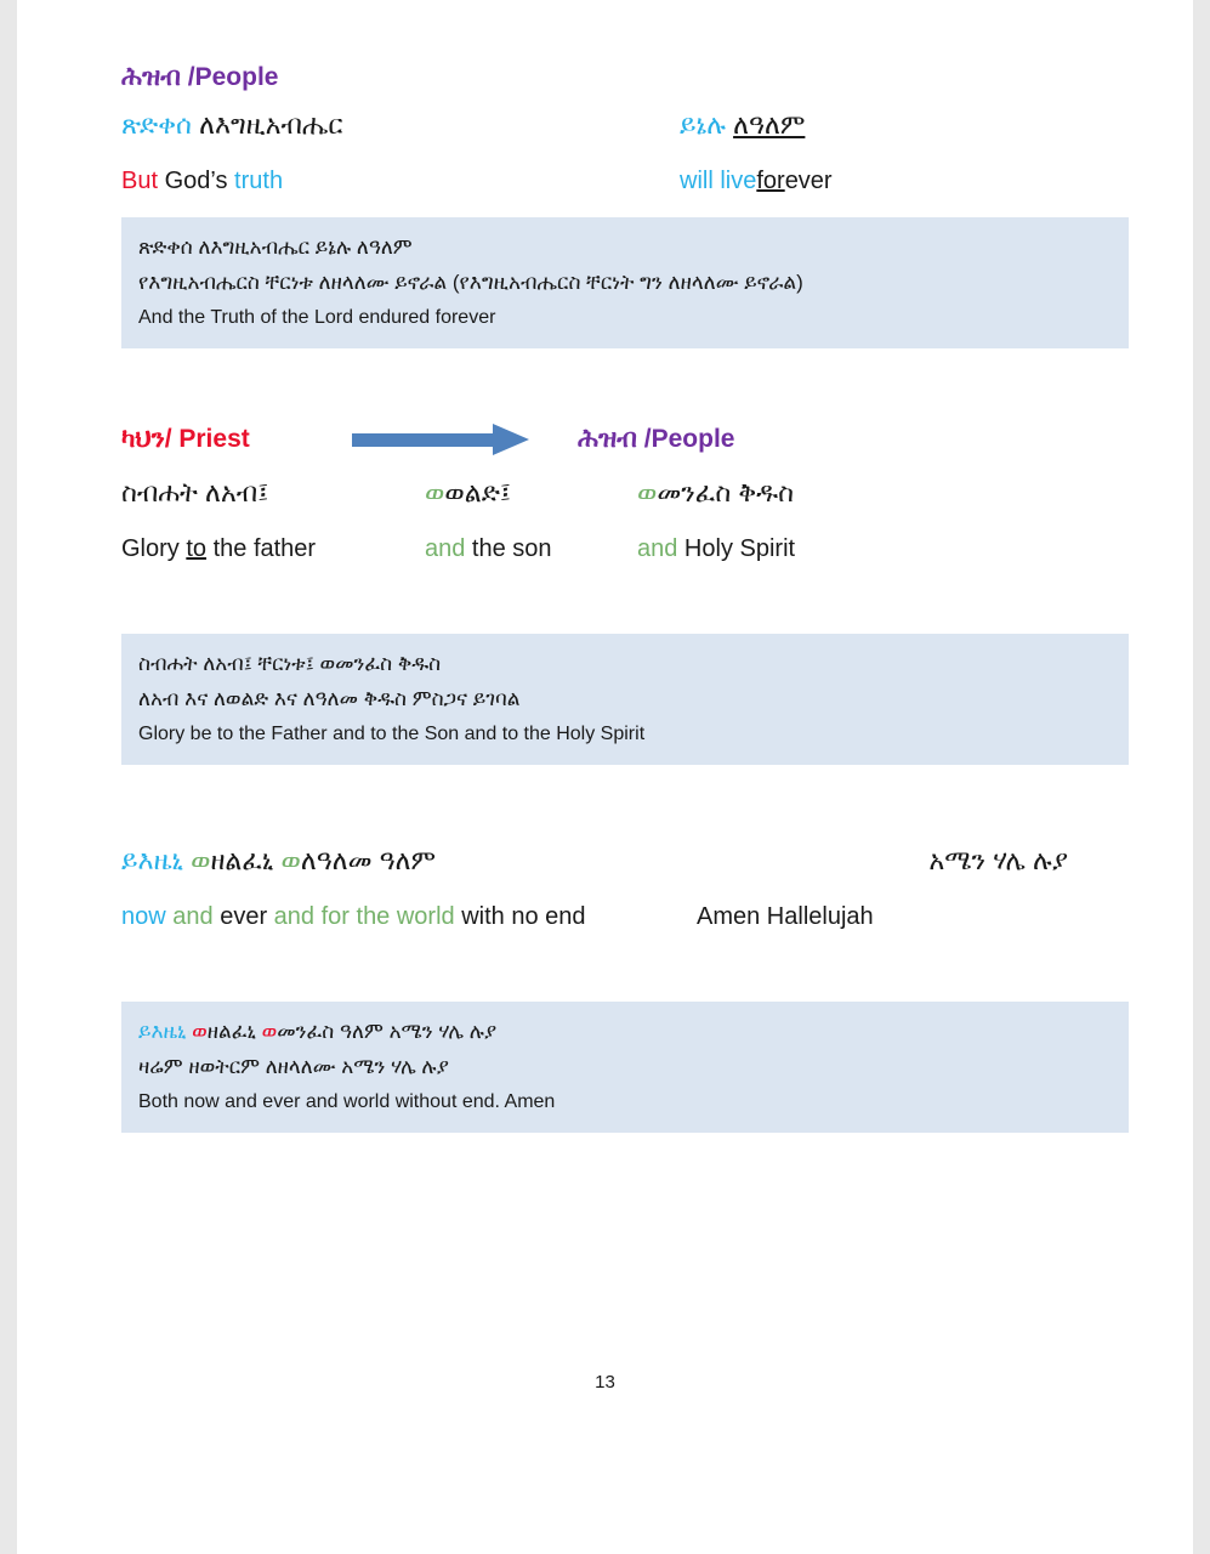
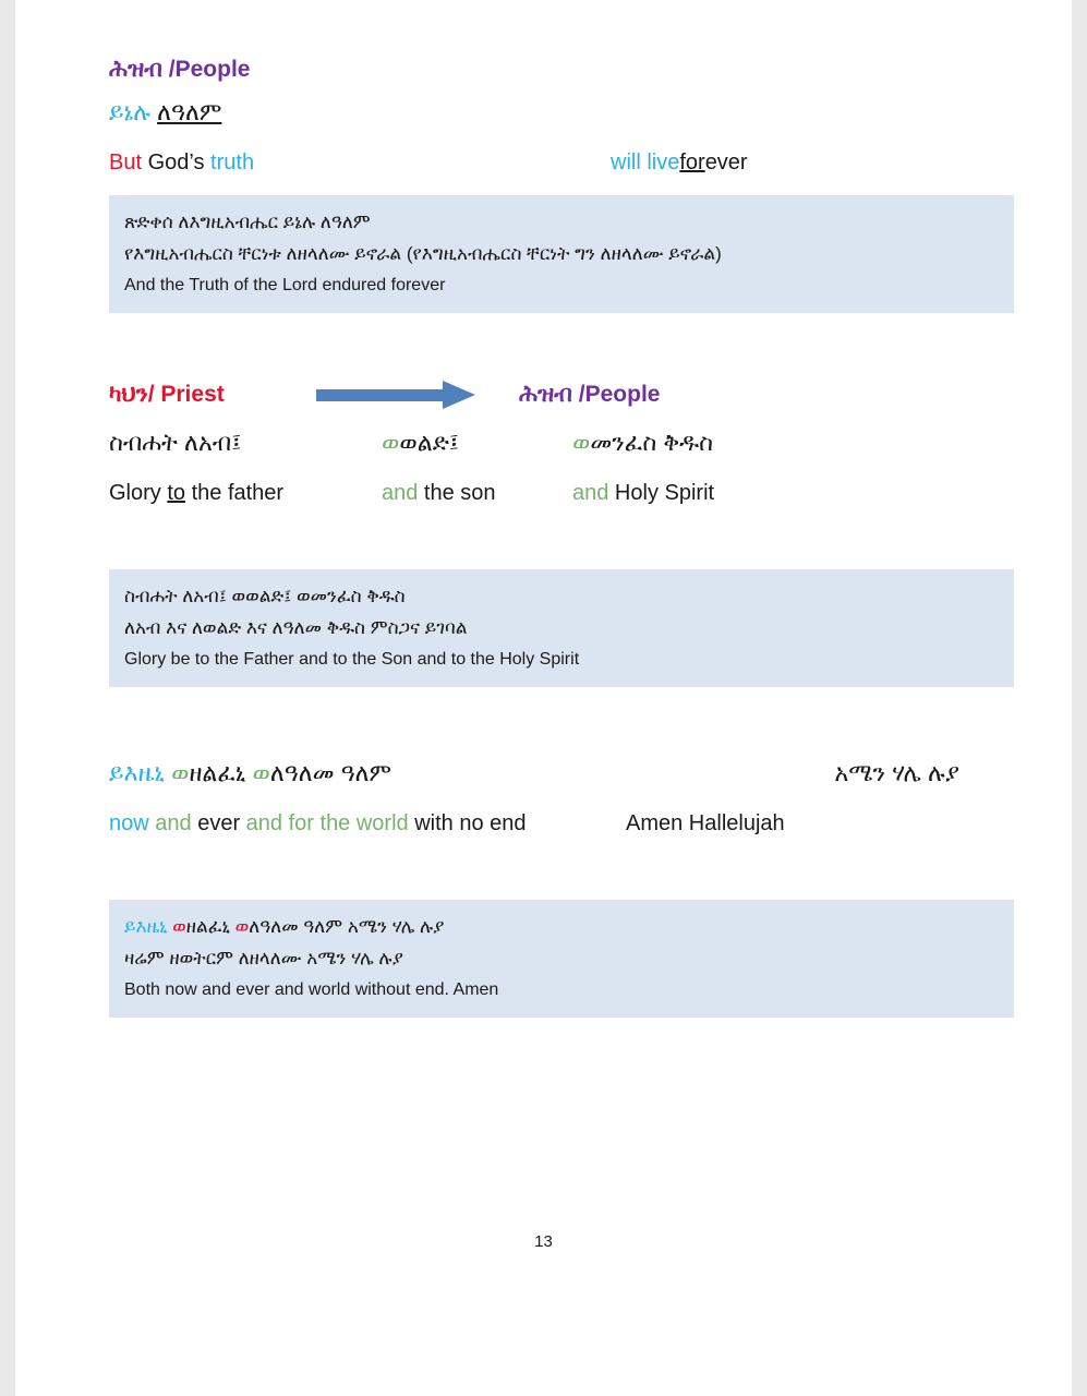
  ሕዝብ /People
- ጽድቀሰ ለእግዚአብሔር
  ይኔሉ ለዓለም
  But God’s truth
  will liveforever
  ጽድቀሰ ለእግዚአብሔር ይኔሉ ለዓለም
  የእግዚአብሔርስ ቸርነቱ ለዘላለሙ ይኖራል (የእግዚአብሔርስ ቸርነት ግን ለዘላለሙ ይኖራል)
  And the Truth of the Lord endured forever
  ካህን/ Priest
  ሕዝብ /People
  ስብሐት ለአብ፤
  ወወልድ፤
  ወመንፈስ ቅዱስ
  Glory to the father
  and the son
  and Holy Spirit
- ስብሐት ለአብ፤ ቸርነቱ፤ ወመንፈስ ቅዱስ
+ ስብሐት ለአብ፤ ወወልድ፤ ወመንፈስ ቅዱስ
  ለአብ እና ለወልድ እና ለዓለመ ቅዱስ ምስጋና ይገባል
  Glory be to the Father and to the Son and to the Holy Spirit
  ይእዜኒ ወዘልፈኒ ወለዓለመ ዓለም
  አሜን ሃሌ ሉያ
  now and ever and for the world with no end
  Amen Hallelujah
- ይእዜኒ ወዘልፈኒ ወመንፈስ ዓለም አሜን ሃሌ ሉያ
+ ይእዜኒ ወዘልፈኒ ወለዓለመ ዓለም አሜን ሃሌ ሉያ
  ዛሬም ዘወትርም ለዘላለሙ አሜን ሃሌ ሉያ
  Both now and ever and world without end. Amen
  13
